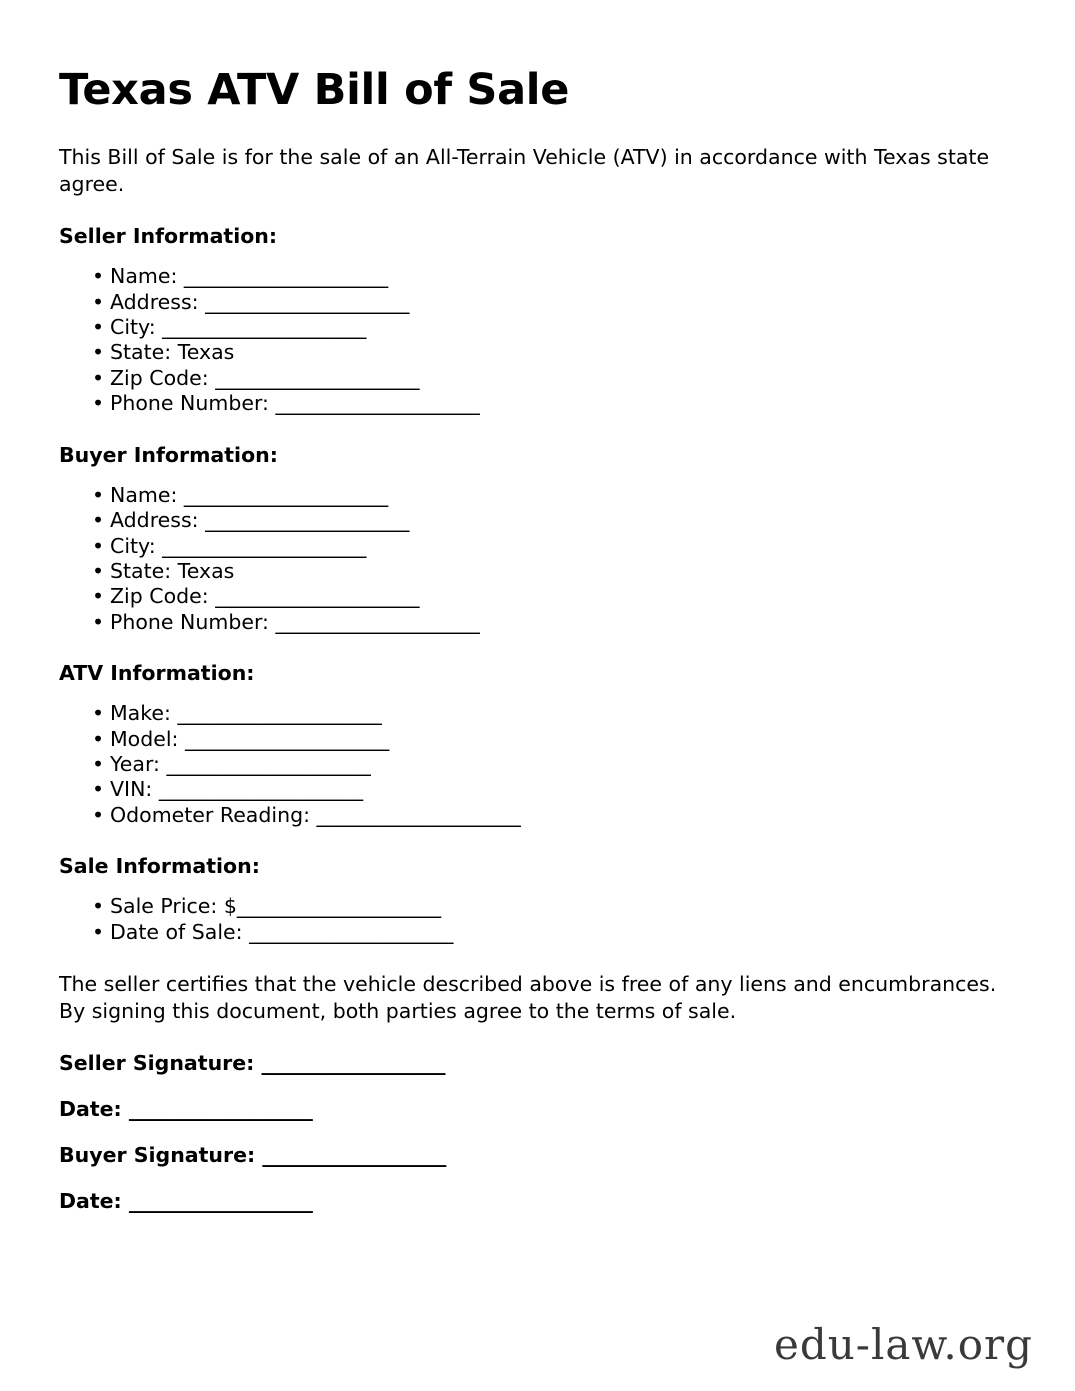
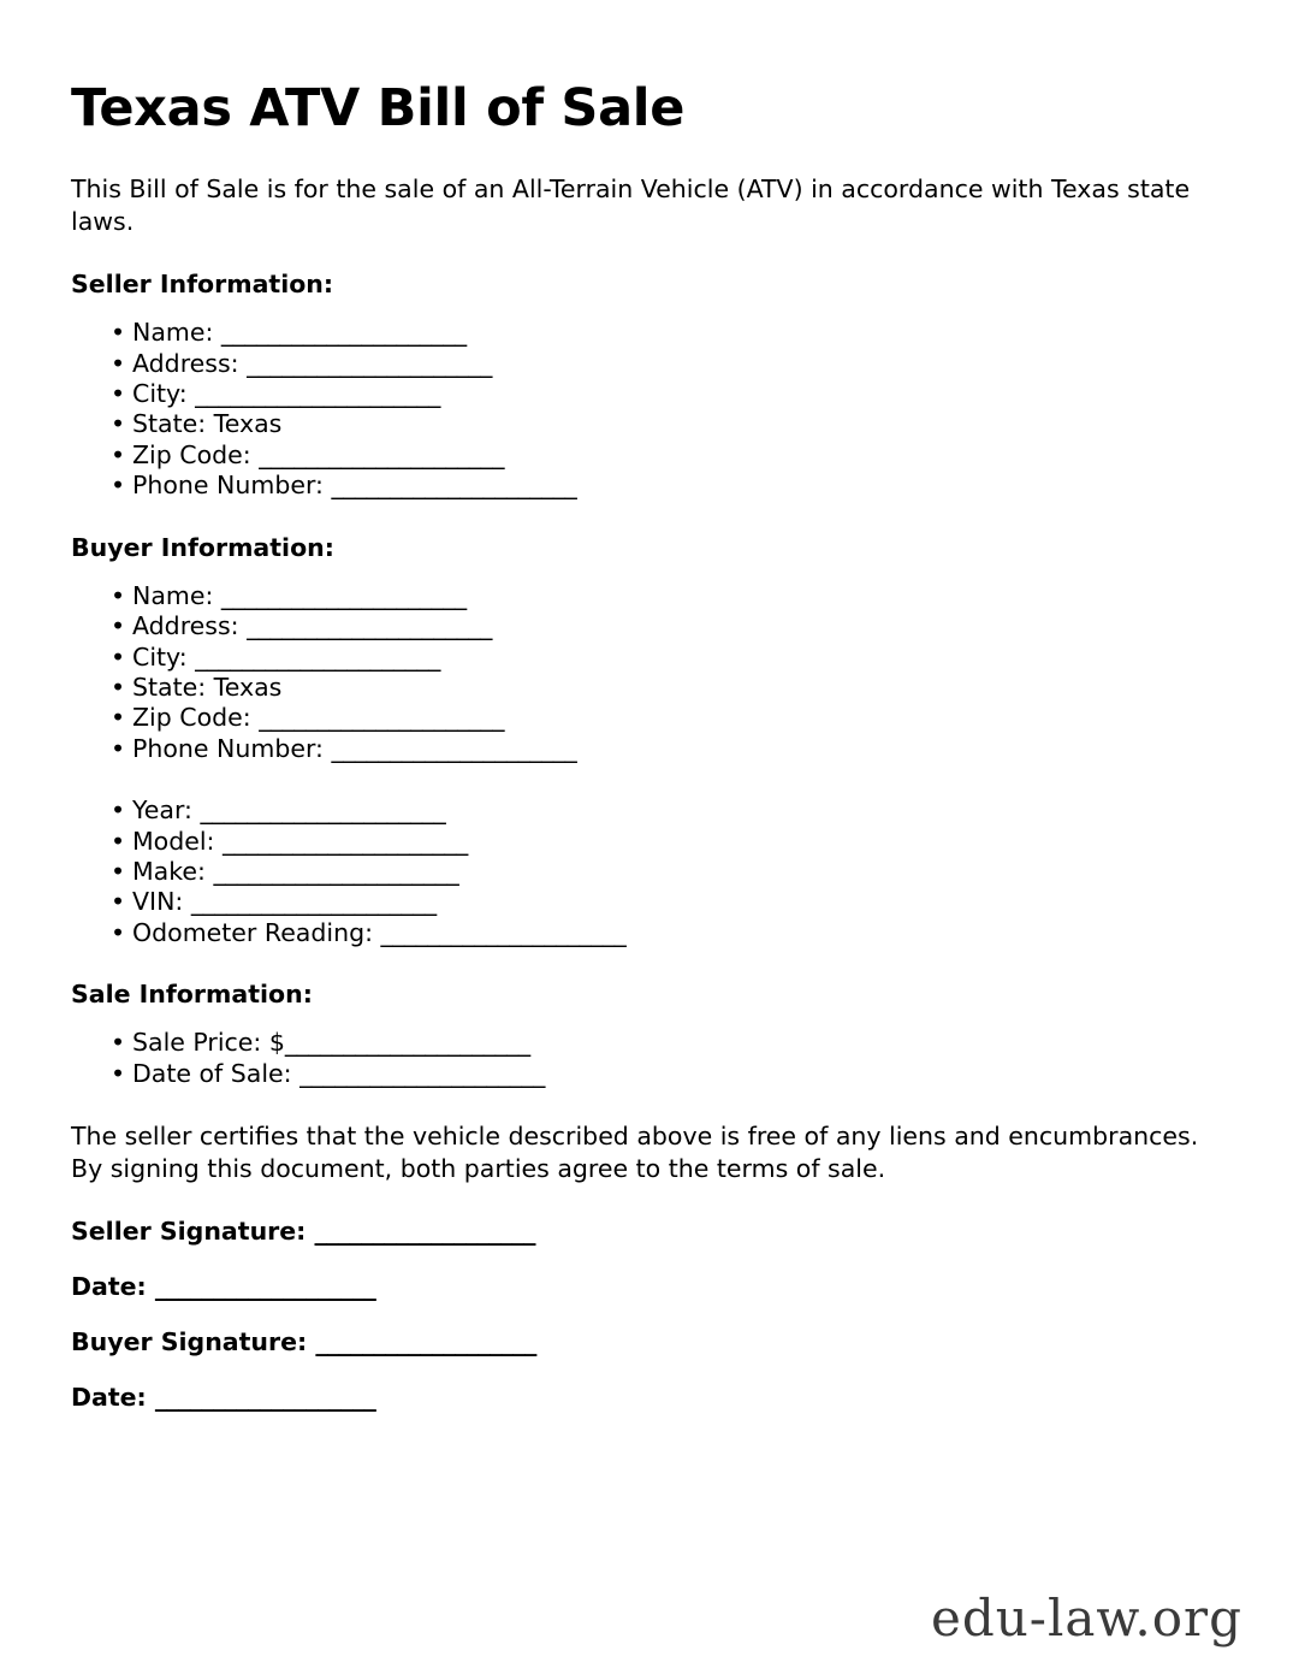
  Texas ATV Bill of Sale
- This Bill of Sale is for the sale of an All-Terrain Vehicle (ATV) in accordance with Texas state agree.
+ This Bill of Sale is for the sale of an All-Terrain Vehicle (ATV) in accordance with Texas state laws.
  Seller Information:
  Name: _____________________
  Address: _____________________
  City: _____________________
  State: Texas
  Zip Code: _____________________
  Phone Number: _____________________
  Buyer Information:
  Name: _____________________
  Address: _____________________
  City: _____________________
  State: Texas
  Zip Code: _____________________
  Phone Number: _____________________
- ATV Information:
- Make: _____________________
+ Year: _____________________
  Model: _____________________
- Year: _____________________
+ Make: _____________________
  VIN: _____________________
  Odometer Reading: _____________________
  Sale Information:
  Sale Price: $_____________________
  Date of Sale: _____________________
  The seller certifies that the vehicle described above is free of any liens and encumbrances. By signing this document, both parties agree to the terms of sale.
  Seller Signature: ___________________
  Date: ___________________
  Buyer Signature: ___________________
  Date: ___________________
  edu-law.org
